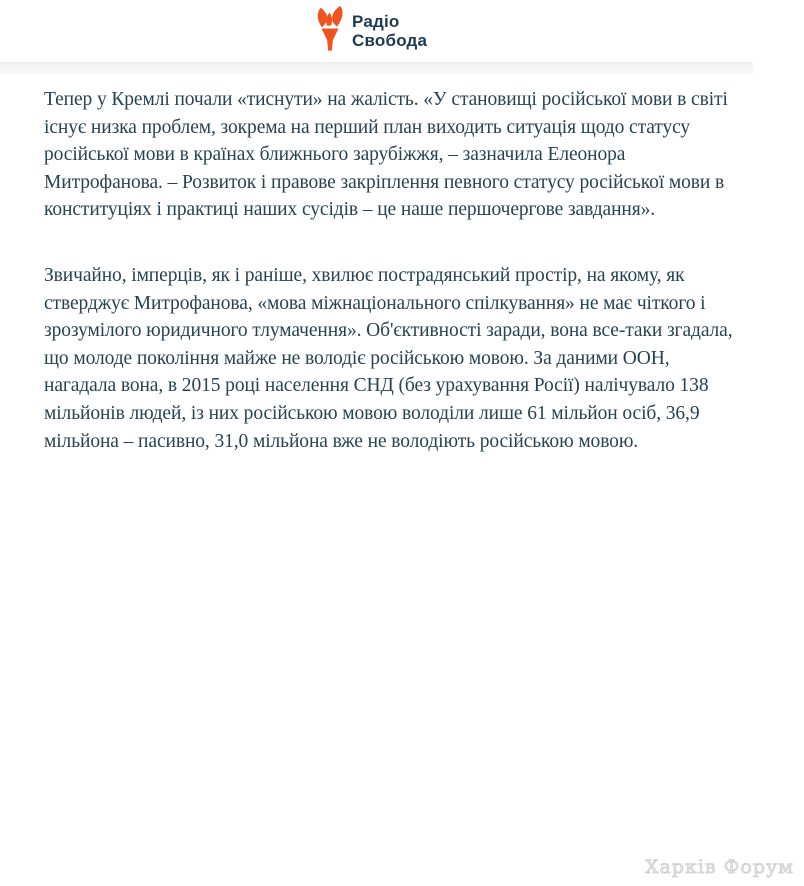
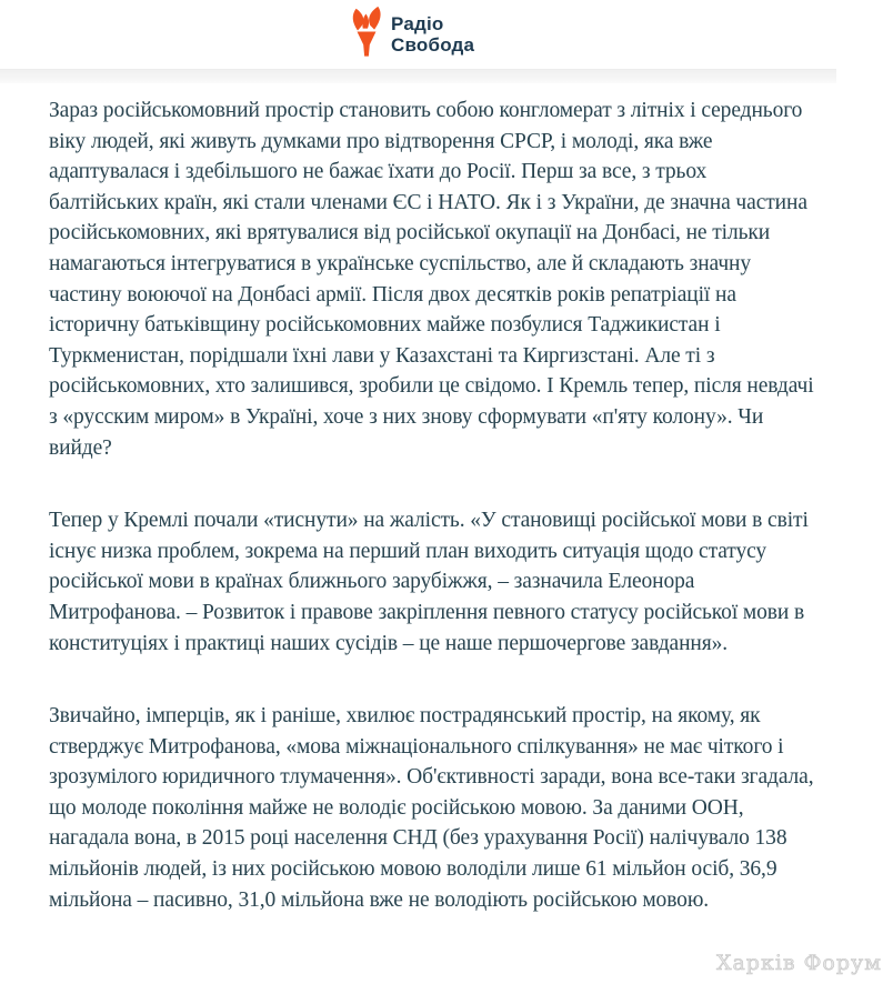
  Радіо
  Свобода
+ Зараз російськомовний простір становить собою конгломерат з літніх і середнього віку людей, які живуть думками про відтворення СРСР, і молоді, яка вже адаптувалася і здебільшого не бажає їхати до Росії. Перш за все, з трьох балтійських країн, які стали членами ЄС і НАТО. Як і з України, де значна частина російськомовних, які врятувалися від російської окупації на Донбасі, не тільки намагаються інтегруватися в українське суспільство, але й складають значну частину воюючої на Донбасі армії. Після двох десятків років репатріації на історичну батьківщину російськомовних майже позбулися Таджикистан і Туркменистан, порідшали їхні лави у Казахстані та Киргизстані. Але ті з російськомовних, хто залишився, зробили це свідомо. І Кремль тепер, після невдачі з «русским миром» в Україні, хоче з них знову сформувати «п'яту колону». Чи вийде?
  Тепер у Кремлі почали «тиснути» на жалість. «У становищі російської мови в світі існує низка проблем, зокрема на перший план виходить ситуація щодо статусу російської мови в країнах ближнього зарубіжжя, – зазначила Елеонора Митрофанова. – Розвиток і правове закріплення певного статусу російської мови в конституціях і практиці наших сусідів – це наше першочергове завдання».
  Звичайно, імперців, як і раніше, хвилює пострадянський простір, на якому, як стверджує Митрофанова, «мова міжнаціонального спілкування» не має чіткого і зрозумілого юридичного тлумачення». Об'єктивності заради, вона все-таки згадала, що молоде покоління майже не володіє російською мовою. За даними ООН, нагадала вона, в 2015 році населення СНД (без урахування Росії) налічувало 138 мільйонів людей, із них російською мовою володіли лише 61 мільйон осіб, 36,9 мільйона – пасивно, 31,0 мільйона вже не володіють російською мовою.
  Харків Форум
